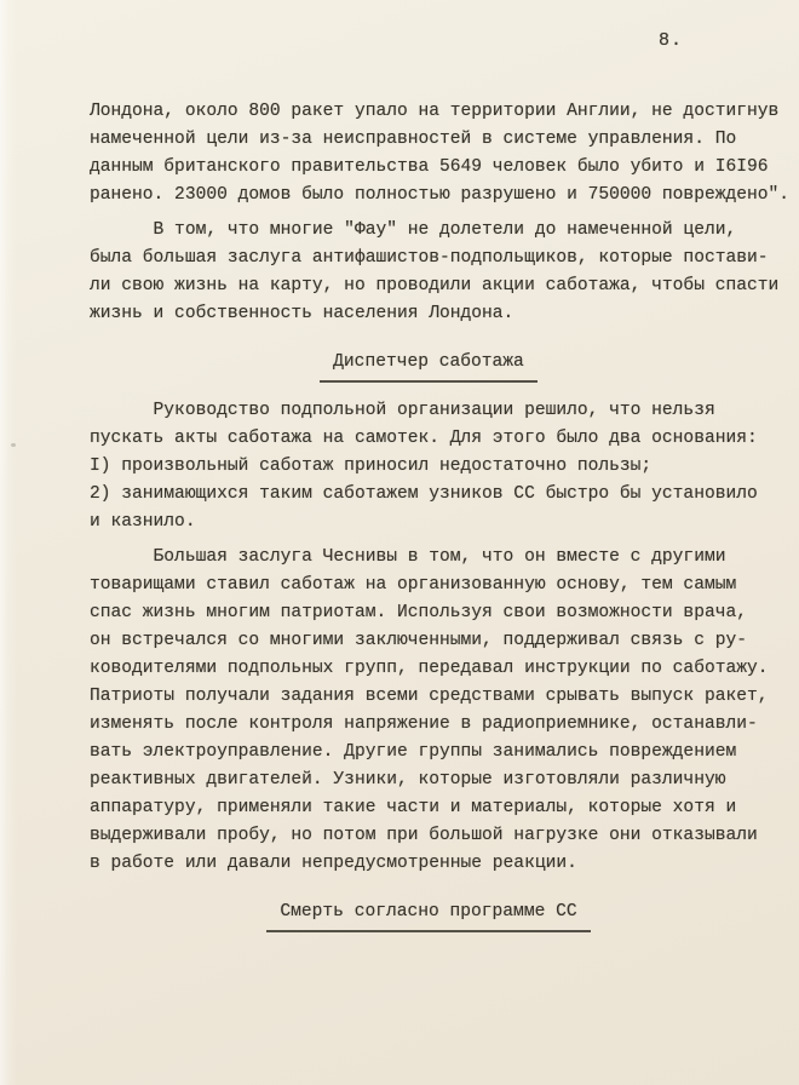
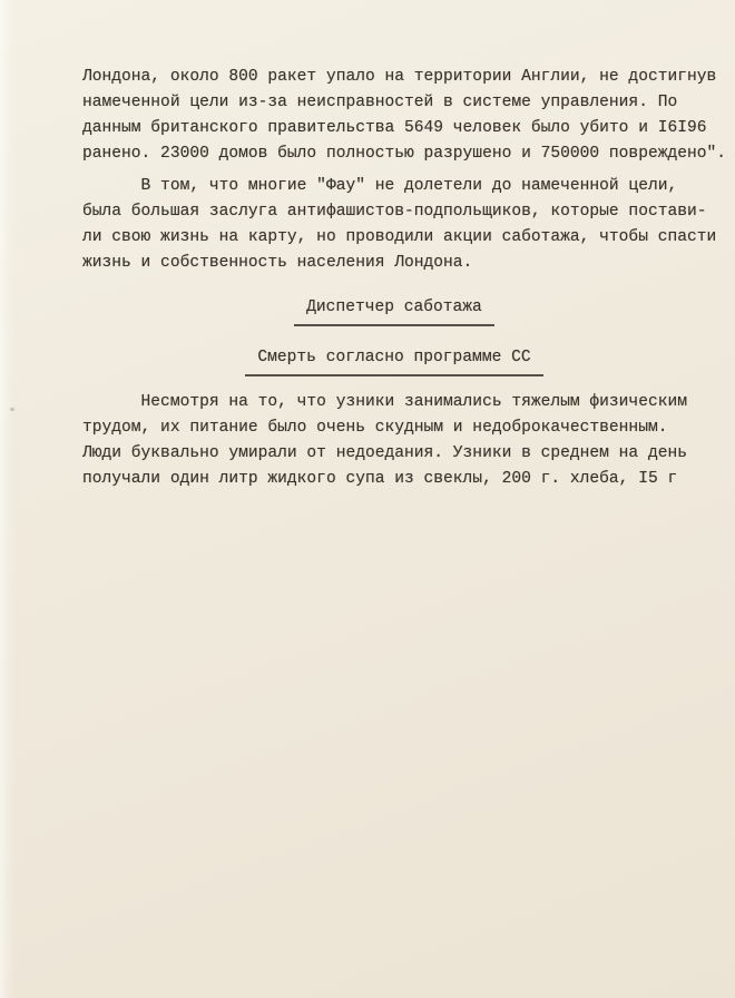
- 8.
  Лондона, около 800 ракет упало на территории Англии, не достигнув
  намеченной цели из-за неисправностей в системе управления. По
  данным британского правительства 5649 человек было убито и I6I96
  ранено. 23000 домов было полностью разрушено и 750000 повреждено".
  В том, что многие "Фау" не долетели до намеченной цели,
  была большая заслуга антифашистов-подпольщиков, которые постави-
  ли свою жизнь на карту, но проводили акции саботажа, чтобы спасти
  жизнь и собственность населения Лондона.
  Диспетчер саботажа
- Руководство подпольной организации решило, что нельзя
- пускать акты саботажа на самотек. Для этого было два основания:
- I) произвольный саботаж приносил недостаточно пользы;
- 2) занимающихся таким саботажем узников СС быстро бы установило
- и казнило.
- Большая заслуга Чеснивы в том, что он вместе с другими
- товарищами ставил саботаж на организованную основу, тем самым
- спас жизнь многим патриотам. Используя свои возможности врача,
- он встречался со многими заключенными, поддерживал связь с ру-
- ководителями подпольных групп, передавал инструкции по саботажу.
- Патриоты получали задания всеми средствами срывать выпуск ракет,
- изменять после контроля напряжение в радиоприемнике, останавли-
- вать электроуправление. Другие группы занимались повреждением
- реактивных двигателей. Узники, которые изготовляли различную
- аппаратуру, применяли такие части и материалы, которые хотя и
- выдерживали пробу, но потом при большой нагрузке они отказывали
- в работе или давали непредусмотренные реакции.
  Смерть согласно программе СС
+ Несмотря на то, что узники занимались тяжелым физическим
+ трудом, их питание было очень скудным и недоброкачественным.
+ Люди буквально умирали от недоедания. Узники в среднем на день
+ получали один литр жидкого супа из свеклы, 200 г. хлеба, I5 г
